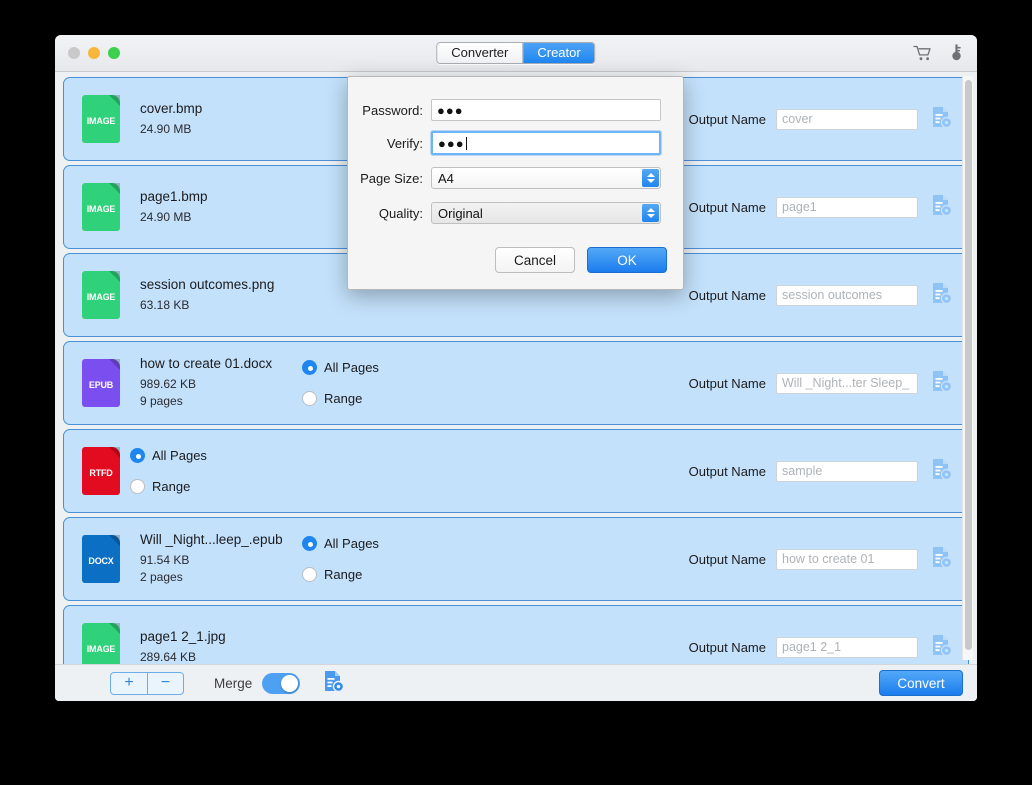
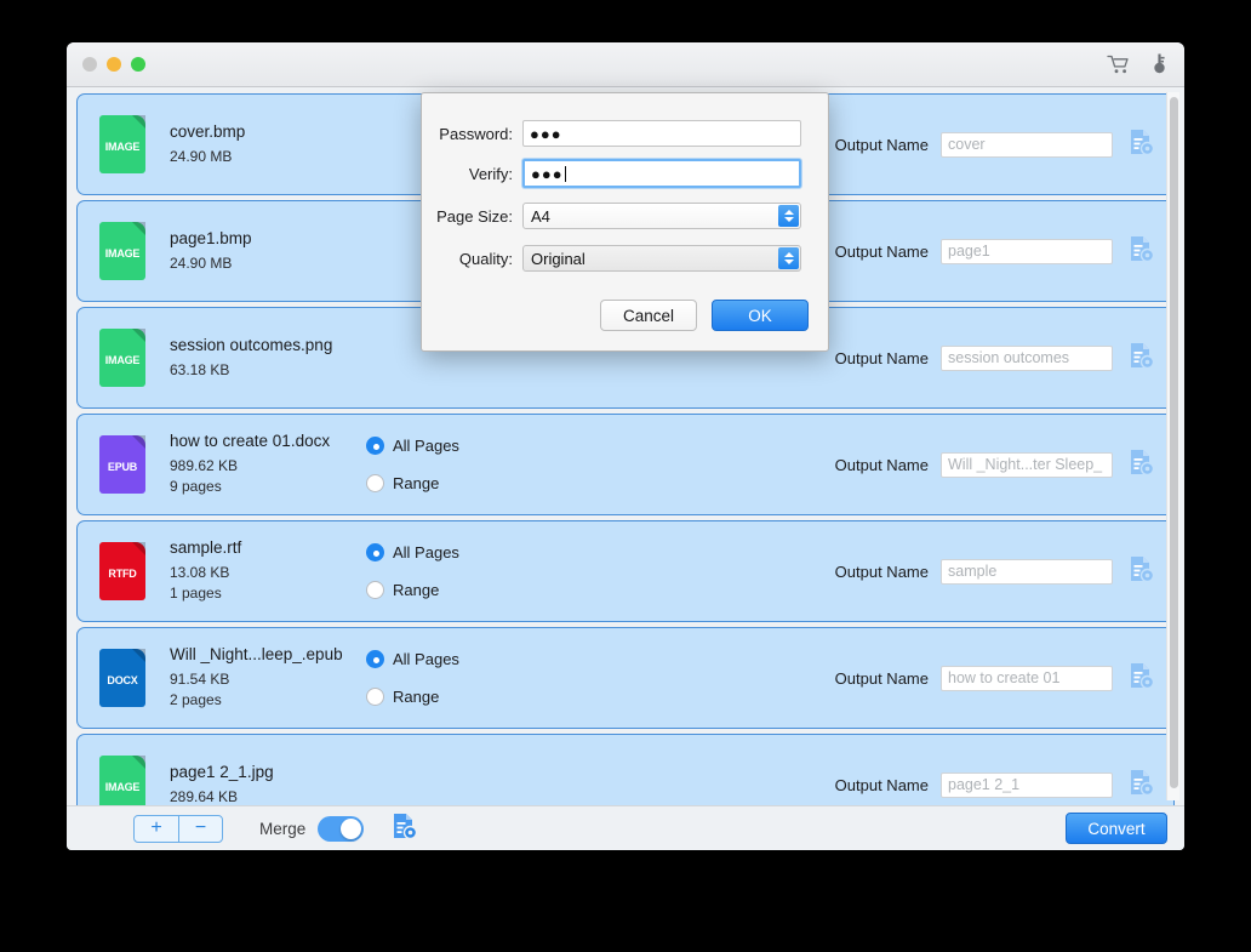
- Converter
- Creator
  IMAGE
  cover.bmp
  24.90 MB
  Output Name
  cover
  IMAGE
  page1.bmp
  24.90 MB
  Output Name
  page1
  IMAGE
  session outcomes.png
  63.18 KB
  Output Name
  session outcomes
  EPUB
  how to create 01.docx
  989.62 KB
  9 pages
  All Pages
  Range
  Output Name
  Will _Night...ter Sleep_
  RTFD
+ sample.rtf
+ 13.08 KB
+ 1 pages
  All Pages
  Range
  Output Name
  sample
  DOCX
  Will _Night...leep_.epub
  91.54 KB
  2 pages
  All Pages
  Range
  Output Name
  how to create 01
  IMAGE
  page1 2_1.jpg
  289.64 KB
  Output Name
  page1 2_1
  +
  −
  Merge
  Convert
  Password:
  ●●●
  Verify:
  ●●●
  Page Size:
  A4
  Quality:
  Original
  Cancel
  OK
